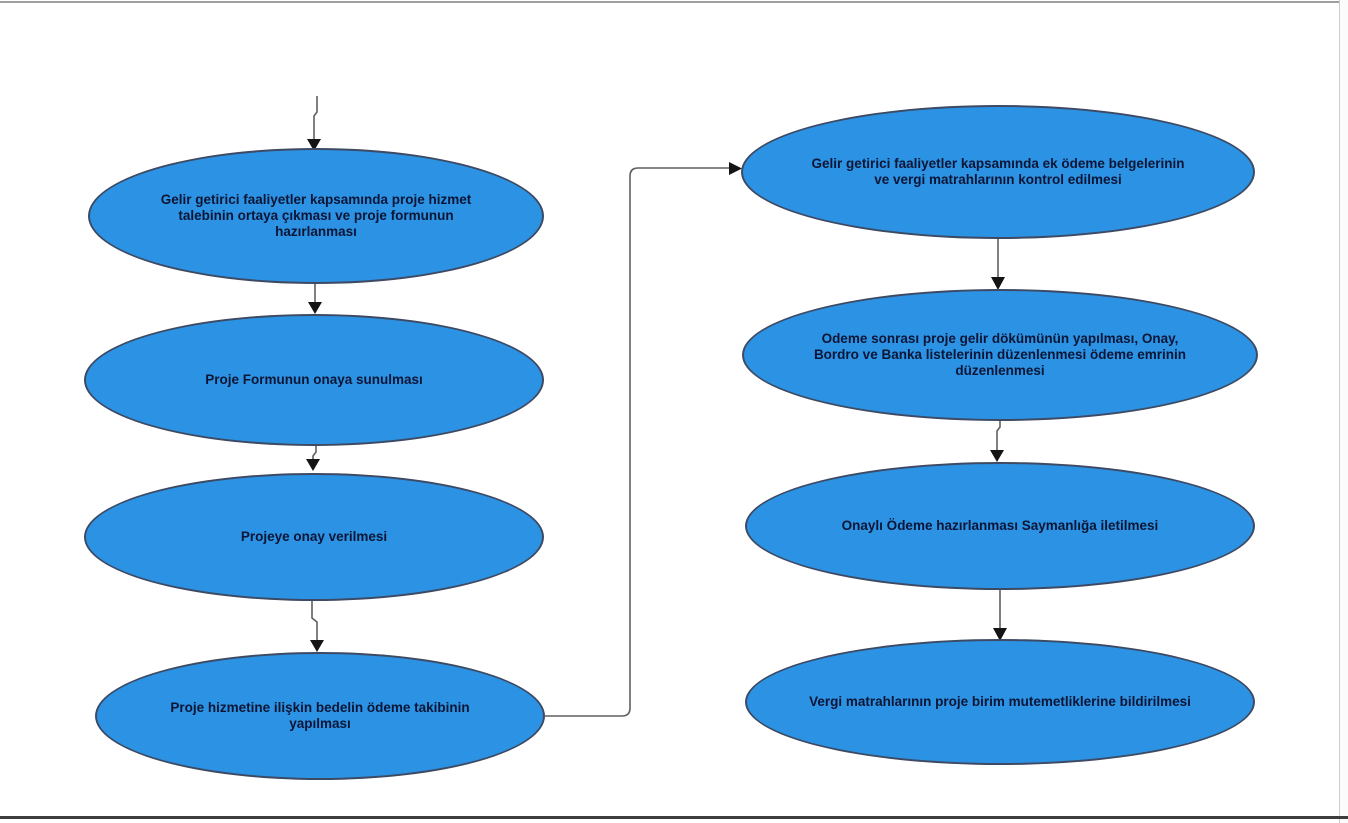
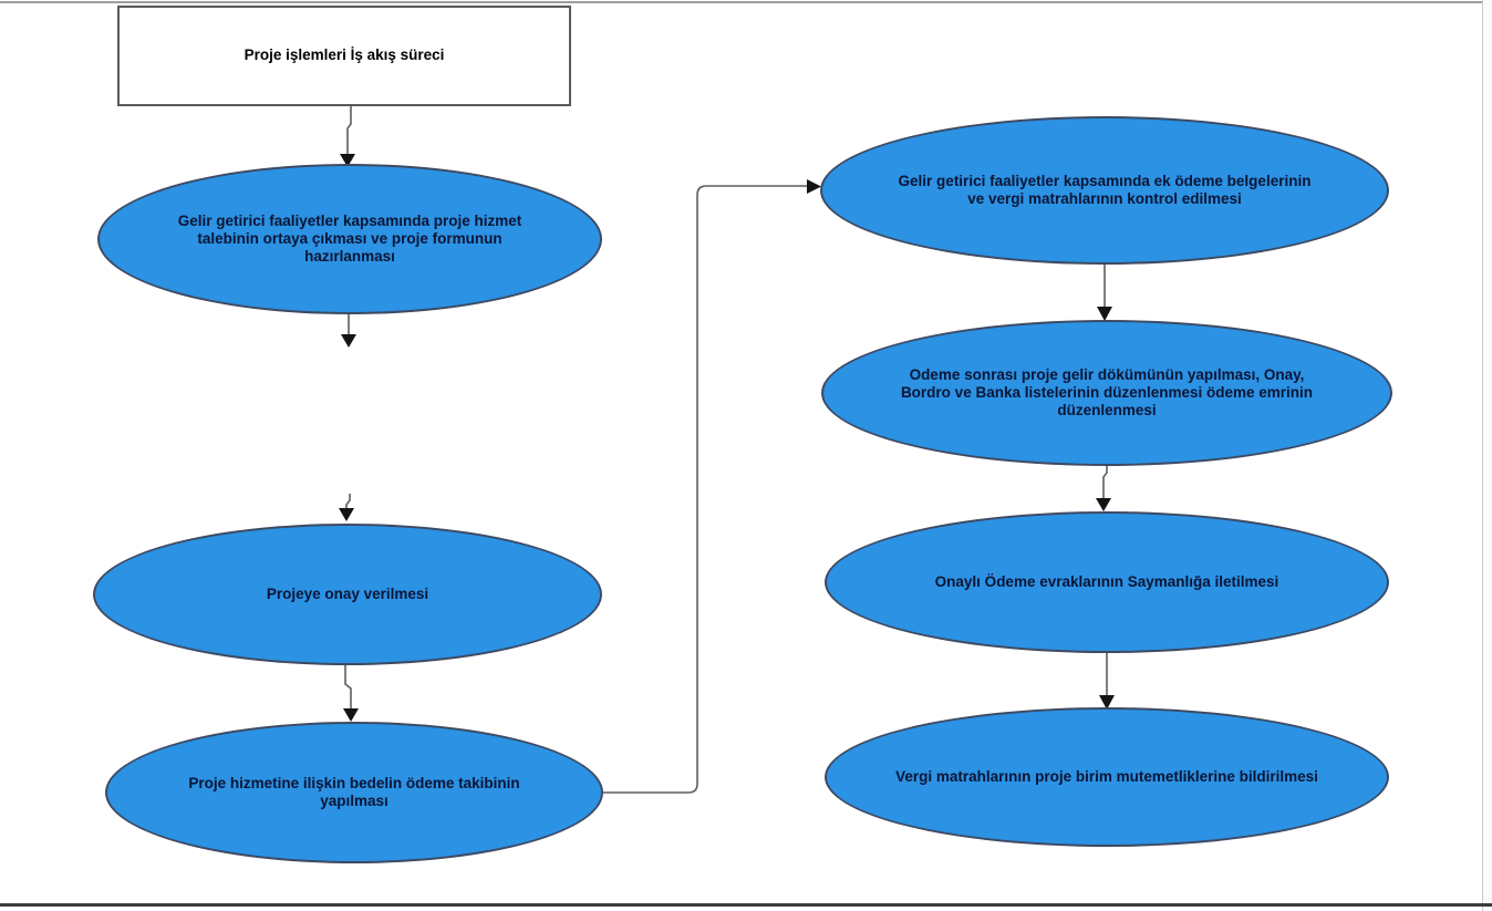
+ Proje işlemleri İş akış süreci
  Gelir getirici faaliyetler kapsamında proje hizmet
  talebinin ortaya çıkması ve proje formunun
  hazırlanması
- Proje Formunun onaya sunulması
  Projeye onay verilmesi
  Proje hizmetine ilişkin bedelin ödeme takibinin
  yapılması
  Gelir getirici faaliyetler kapsamında ek ödeme belgelerinin
  ve vergi matrahlarının kontrol edilmesi
  Odeme sonrası proje gelir dökümünün yapılması, Onay,
  Bordro ve Banka listelerinin düzenlenmesi ödeme emrinin
  düzenlenmesi
- Onaylı Ödeme hazırlanması Saymanlığa iletilmesi
+ Onaylı Ödeme evraklarının Saymanlığa iletilmesi
  Vergi matrahlarının proje birim mutemetliklerine bildirilmesi
